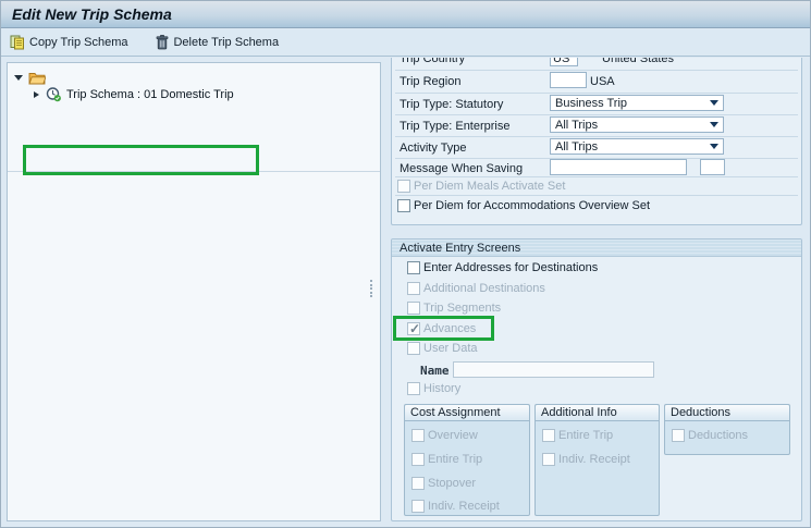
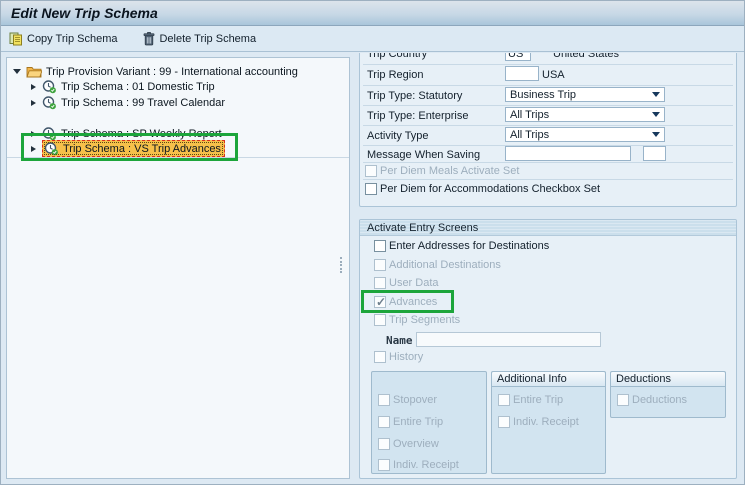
  Edit New Trip Schema
  Copy Trip Schema
  Delete Trip Schema
+ Trip Provision Variant : 99 - International accounting
  Trip Schema : 01 Domestic Trip
+ Trip Schema : 99 Travel Calendar
+ Trip Schema : SP Weekly Report
+ Trip Schema : VS Trip Advances
  Trip Country
  US
  United States
  Trip Region
  USA
  Trip Type: Statutory
  Business Trip
  Trip Type: Enterprise
  All Trips
  Activity Type
  All Trips
  Message When Saving
  Per Diem Meals Activate Set
- Per Diem for Accommodations Overview Set
+ Per Diem for Accommodations Checkbox Set
  Activate Entry Screens
  Enter Addresses for Destinations
  Additional Destinations
- Trip Segments
+ User Data
  Advances
- User Data
+ Trip Segments
  Name
  History
- Cost Assignment
- Overview
+ Stopover
  Entire Trip
- Stopover
+ Overview
  Indiv. Receipt
  Additional Info
  Entire Trip
  Indiv. Receipt
  Deductions
  Deductions
